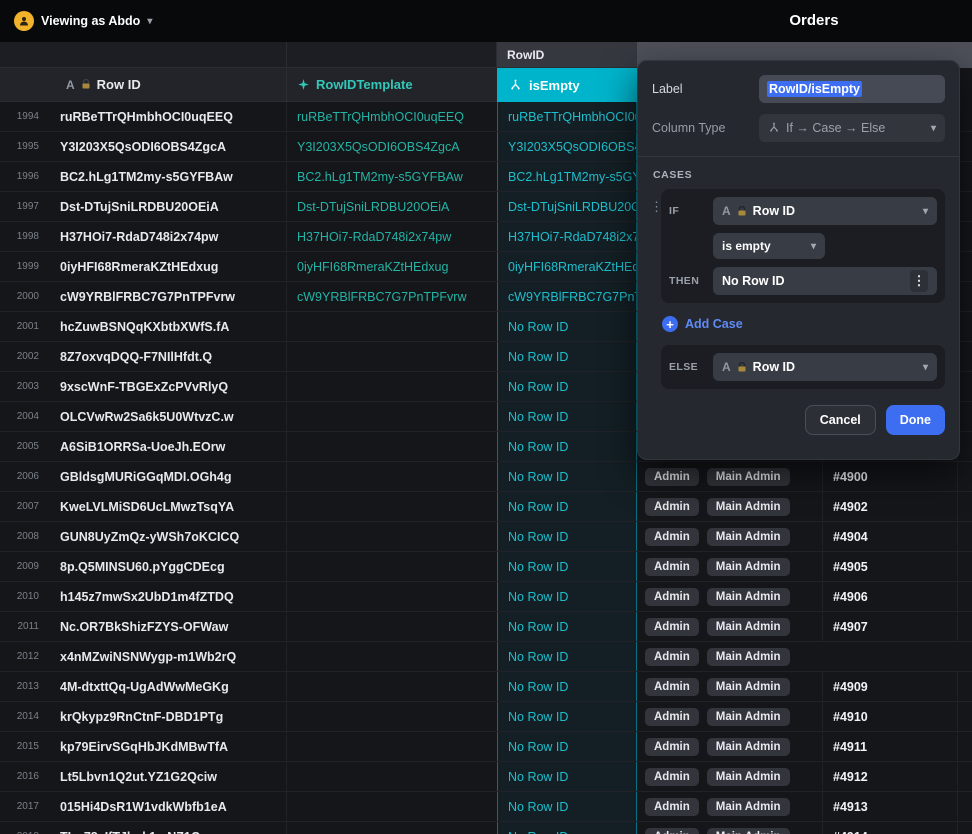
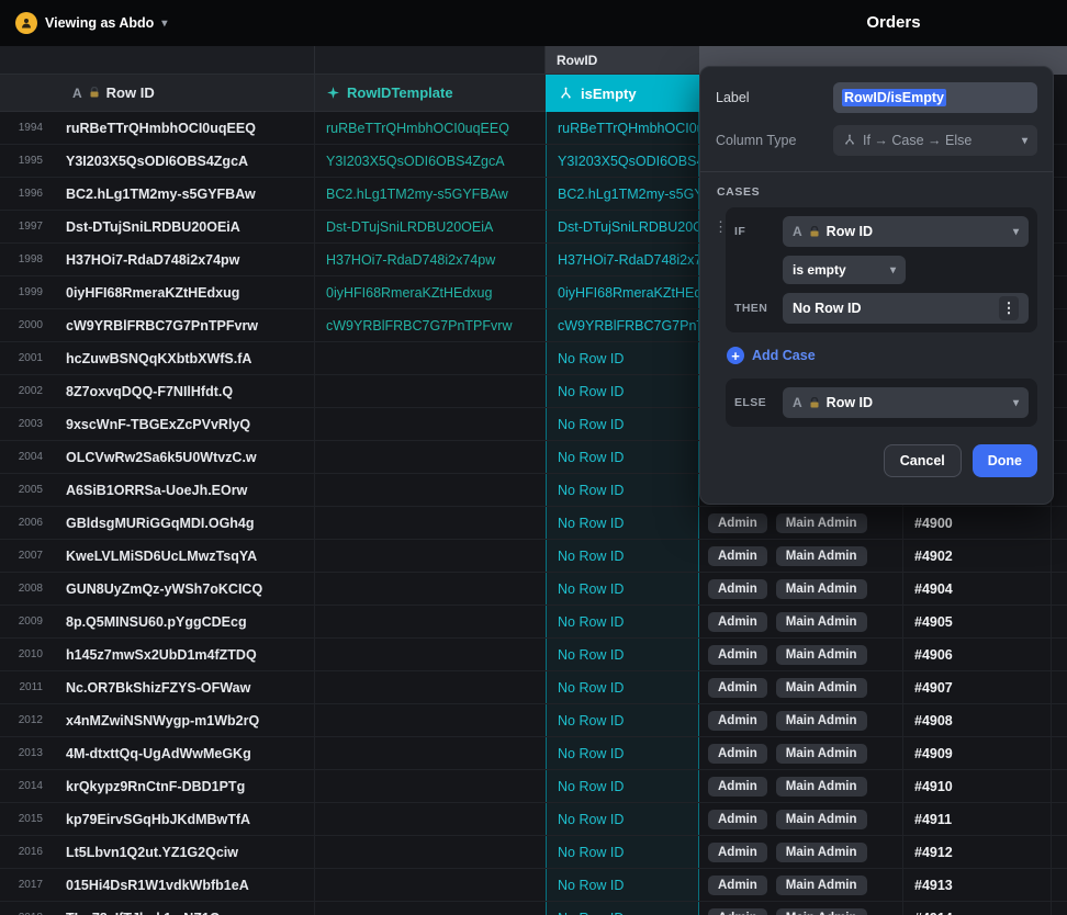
  Viewing as Abdo
  ▾
  Orders
  RowID
  A
  Row ID
  RowIDTemplate
  isEmpty
  1994
  ruRBeTTrQHmbhOCI0uqEEQ
  ruRBeTTrQHmbhOCI0uqEEQ
  ruRBeTTrQHmbhOCI0
  1995
  Y3I203X5QsODI6OBS4ZgcA
  Y3I203X5QsODI6OBS4ZgcA
  Y3I203X5QsODI6OBS
  1996
  BC2.hLg1TM2my-s5GYFBAw
  BC2.hLg1TM2my-s5GYFBAw
  BC2.hLg1TM2my-s5G
  1997
  Dst-DTujSniLRDBU20OEiA
  Dst-DTujSniLRDBU20OEiA
  Dst-DTujSniLRDBU20
  1998
  H37HOi7-RdaD748i2x74pw
  H37HOi7-RdaD748i2x74pw
  H37HOi7-RdaD748i2x7
  1999
  0iyHFI68RmeraKZtHEdxug
  0iyHFI68RmeraKZtHEdxug
  0iyHFI68RmeraKZtHEd
  2000
  cW9YRBlFRBC7G7PnTPFvrw
  cW9YRBlFRBC7G7PnTPFvrw
  cW9YRBlFRBC7G7Pn
  2001
  hcZuwBSNQqKXbtbXWfS.fA
  No Row ID
  2002
  8Z7oxvqDQQ-F7NIlHfdt.Q
  No Row ID
  2003
  9xscWnF-TBGExZcPVvRlyQ
  No Row ID
  2004
  OLCVwRw2Sa6k5U0WtvzC.w
  No Row ID
  2005
  A6SiB1ORRSa-UoeJh.EOrw
  No Row ID
  2006
  GBldsgMURiGGqMDI.OGh4g
  No Row ID
  Admin
  Main Admin
  #4900
  2007
  KweLVLMiSD6UcLMwzTsqYA
  No Row ID
  Admin
  Main Admin
  #4902
  2008
  GUN8UyZmQz-yWSh7oKCICQ
  No Row ID
  Admin
  Main Admin
  #4904
  2009
  8p.Q5MINSU60.pYggCDEcg
  No Row ID
  Admin
  Main Admin
  #4905
  2010
  h145z7mwSx2UbD1m4fZTDQ
  No Row ID
  Admin
  Main Admin
  #4906
  2011
  Nc.OR7BkShizFZYS-OFWaw
  No Row ID
  Admin
  Main Admin
  #4907
  2012
  x4nMZwiNSNWygp-m1Wb2rQ
  No Row ID
  Admin
  Main Admin
+ #4908
  2013
  4M-dtxttQq-UgAdWwMeGKg
  No Row ID
  Admin
  Main Admin
  #4909
  2014
  krQkypz9RnCtnF-DBD1PTg
  No Row ID
  Admin
  Main Admin
  #4910
  2015
  kp79EirvSGqHbJKdMBwTfA
  No Row ID
  Admin
  Main Admin
  #4911
  2016
  Lt5Lbvn1Q2ut.YZ1G2Qciw
  No Row ID
  Admin
  Main Admin
  #4912
  2017
  015Hi4DsR1W1vdkWbfb1eA
  No Row ID
  Admin
  Main Admin
  #4913
  Label
  RowID/isEmpty
  Column Type
  If → Case → Else
  ▾
  CASES
  ⋮
  IF
  A
  Row ID
  ▾
  is empty
  ▾
  THEN
  No Row ID
  ⋮
  +
  Add Case
  ELSE
  A
  Row ID
  ▾
  Cancel
  Done
